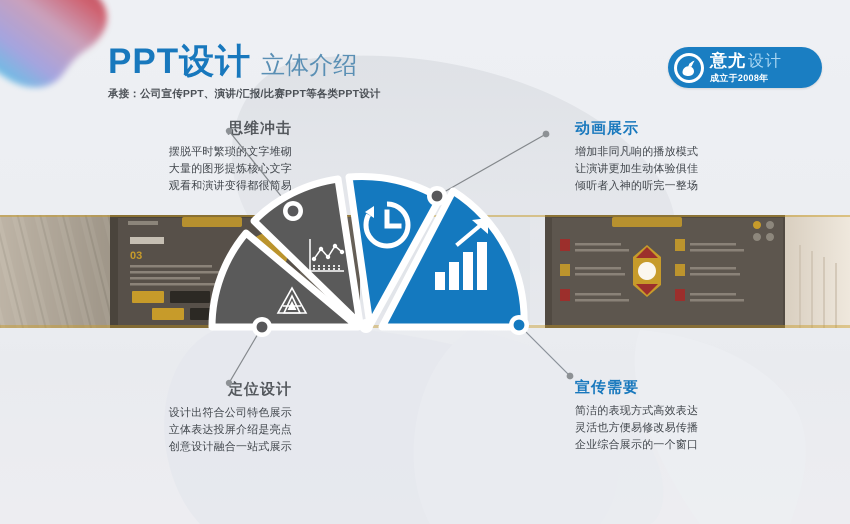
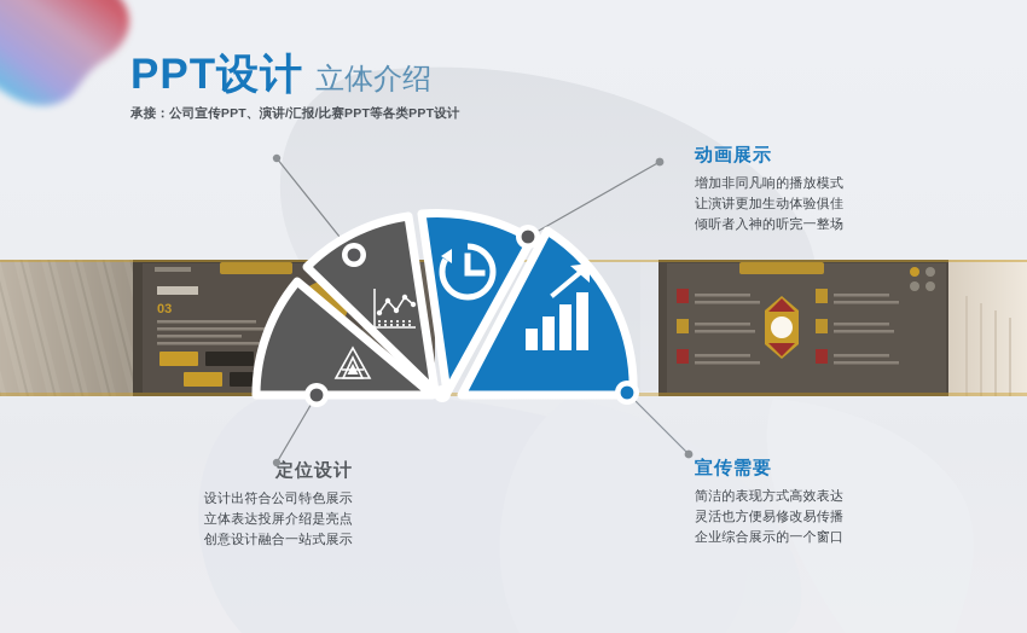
  03
  PPT设计
  立体介绍
  承接：公司宣传PPT、演讲/汇报/比赛PPT等各类PPT设计
- 意尤
- 设计
- 成立于2008年
- 思维冲击
- 摆脱平时繁琐的文字堆砌
- 大量的图形提炼核心文字
- 观看和演讲变得都很简易
  动画展示
  增加非同凡响的播放模式
  让演讲更加生动体验俱佳
  倾听者入神的听完一整场
  定位设计
  设计出符合公司特色展示
  立体表达投屏介绍是亮点
  创意设计融合一站式展示
  宣传需要
  简洁的表现方式高效表达
  灵活也方便易修改易传播
  企业综合展示的一个窗口
